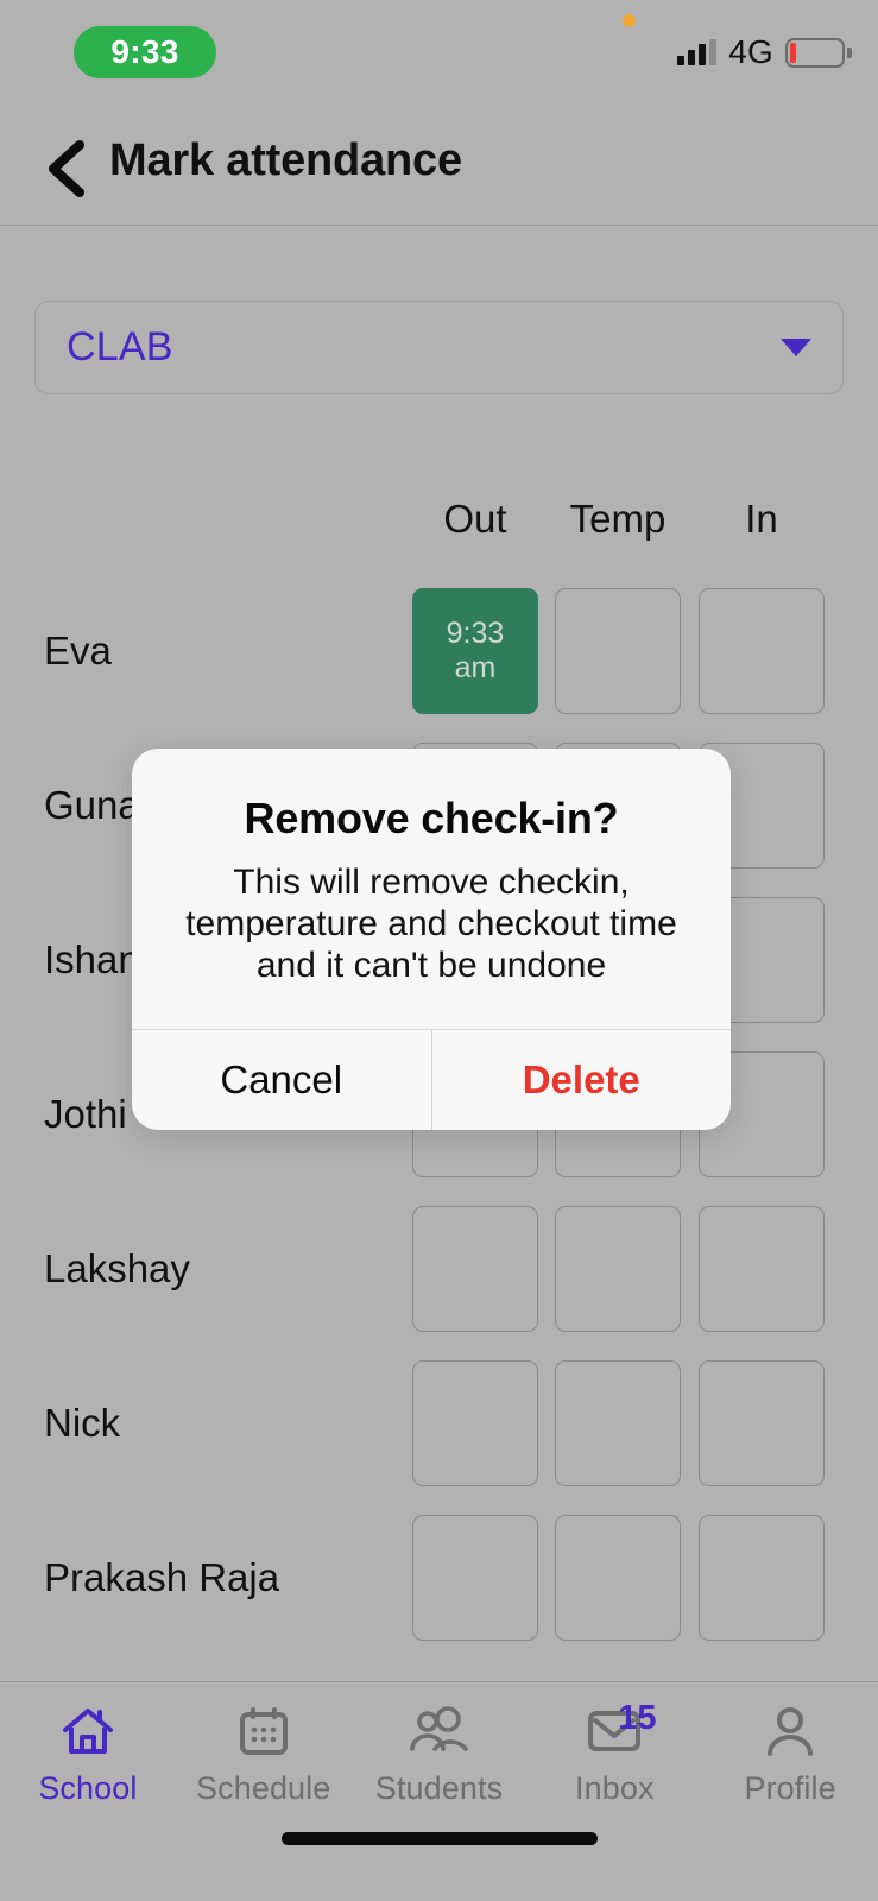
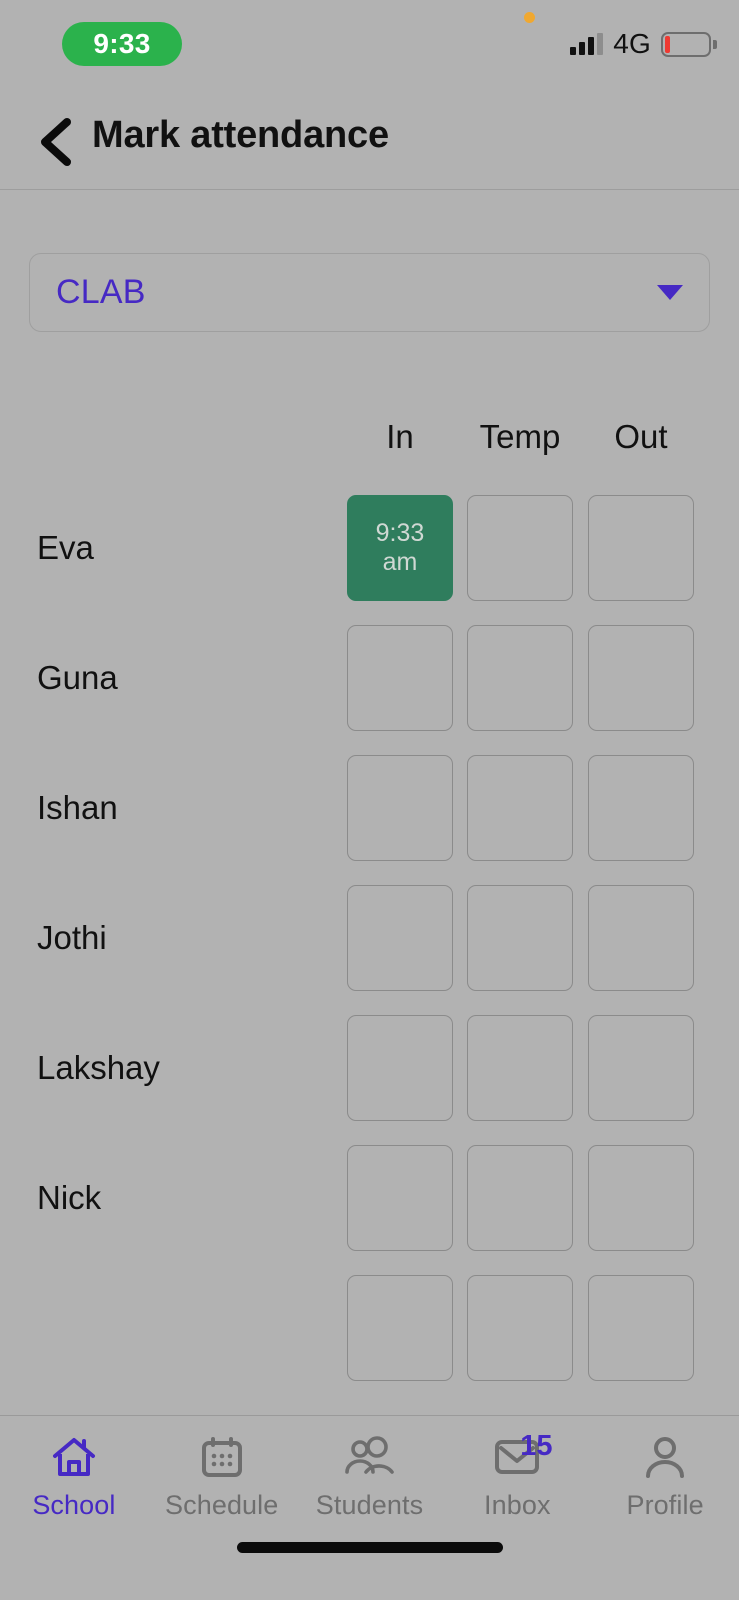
  9:33
  4G
  Mark attendance
  CLAB
- Out
+ In
  Temp
- In
+ Out
  Eva
  9:33
  am
  Guna
  Ishan
  Jothi
  Lakshay
  Nick
- Prakash Raja
- Remove check-in?
- This will remove checkin, temperature and checkout time and it can't be undone
- Cancel
- Delete
  School
  Schedule
  Students
  15
  Inbox
  Profile
